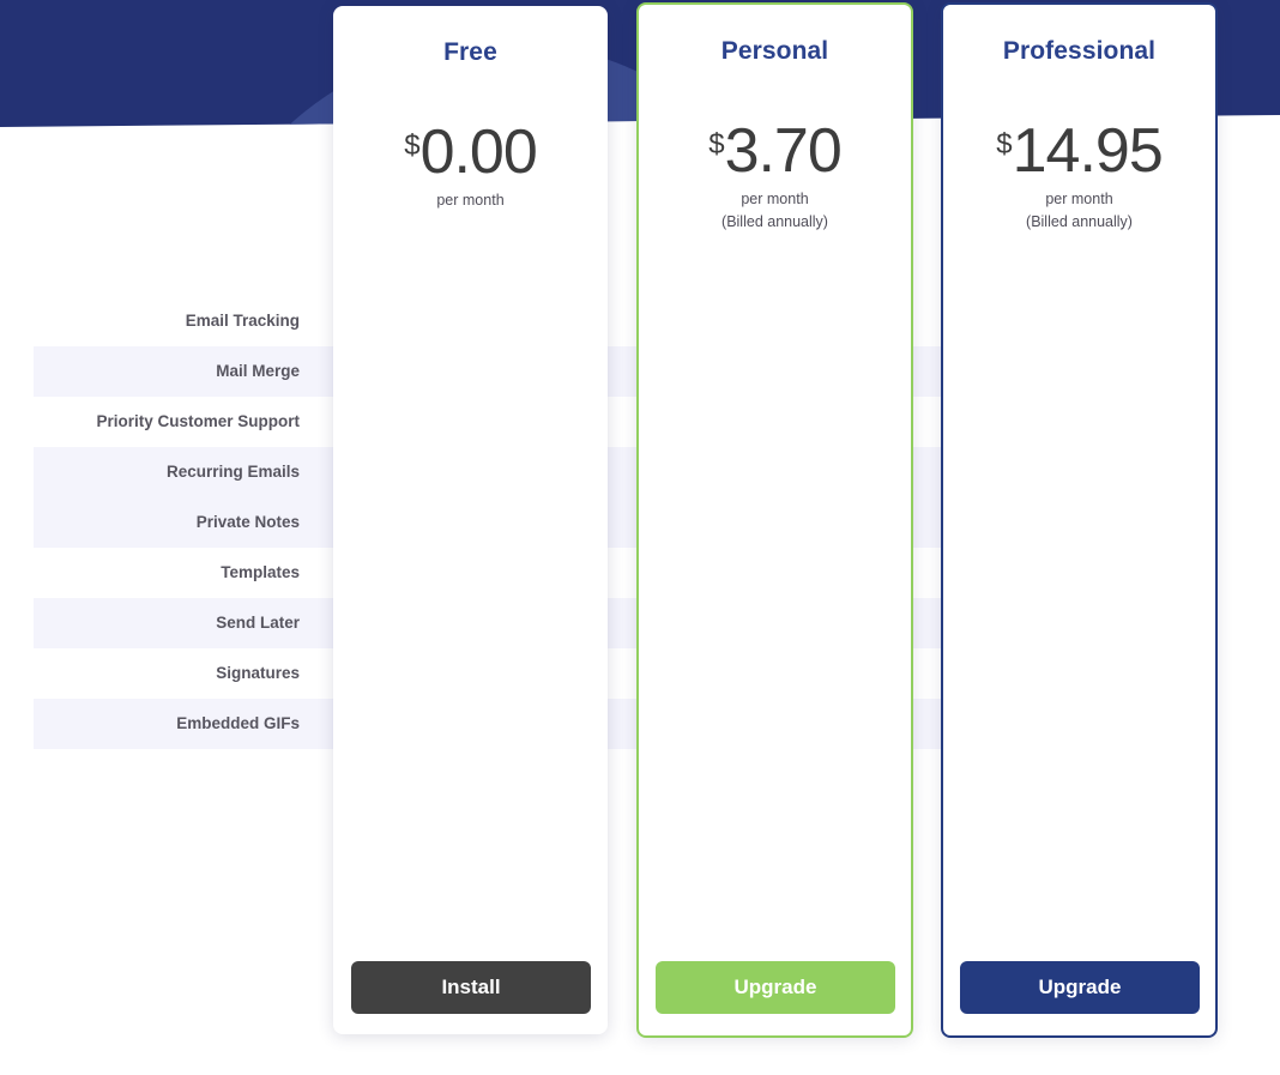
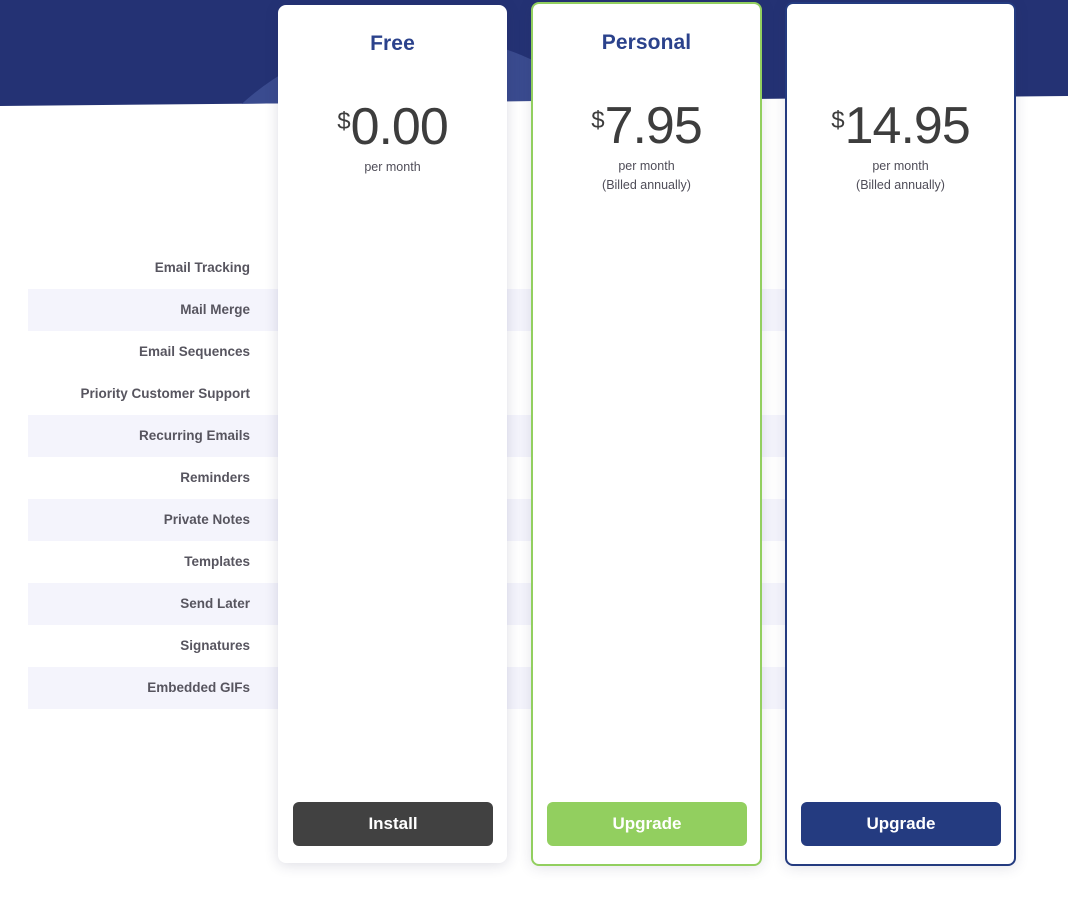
  Email Tracking
  Mail Merge
+ Email Sequences
  Priority Customer Support
  Recurring Emails
+ Reminders
  Private Notes
  Templates
  Send Later
  Signatures
  Embedded GIFs
  Free
  $
  0.00
  per month
  Personal
  $
- 3.70
+ 7.95
  per month
  (Billed annually)
- Professional
  $
  14.95
  per month
  (Billed annually)
  Install
  Upgrade
  Upgrade
